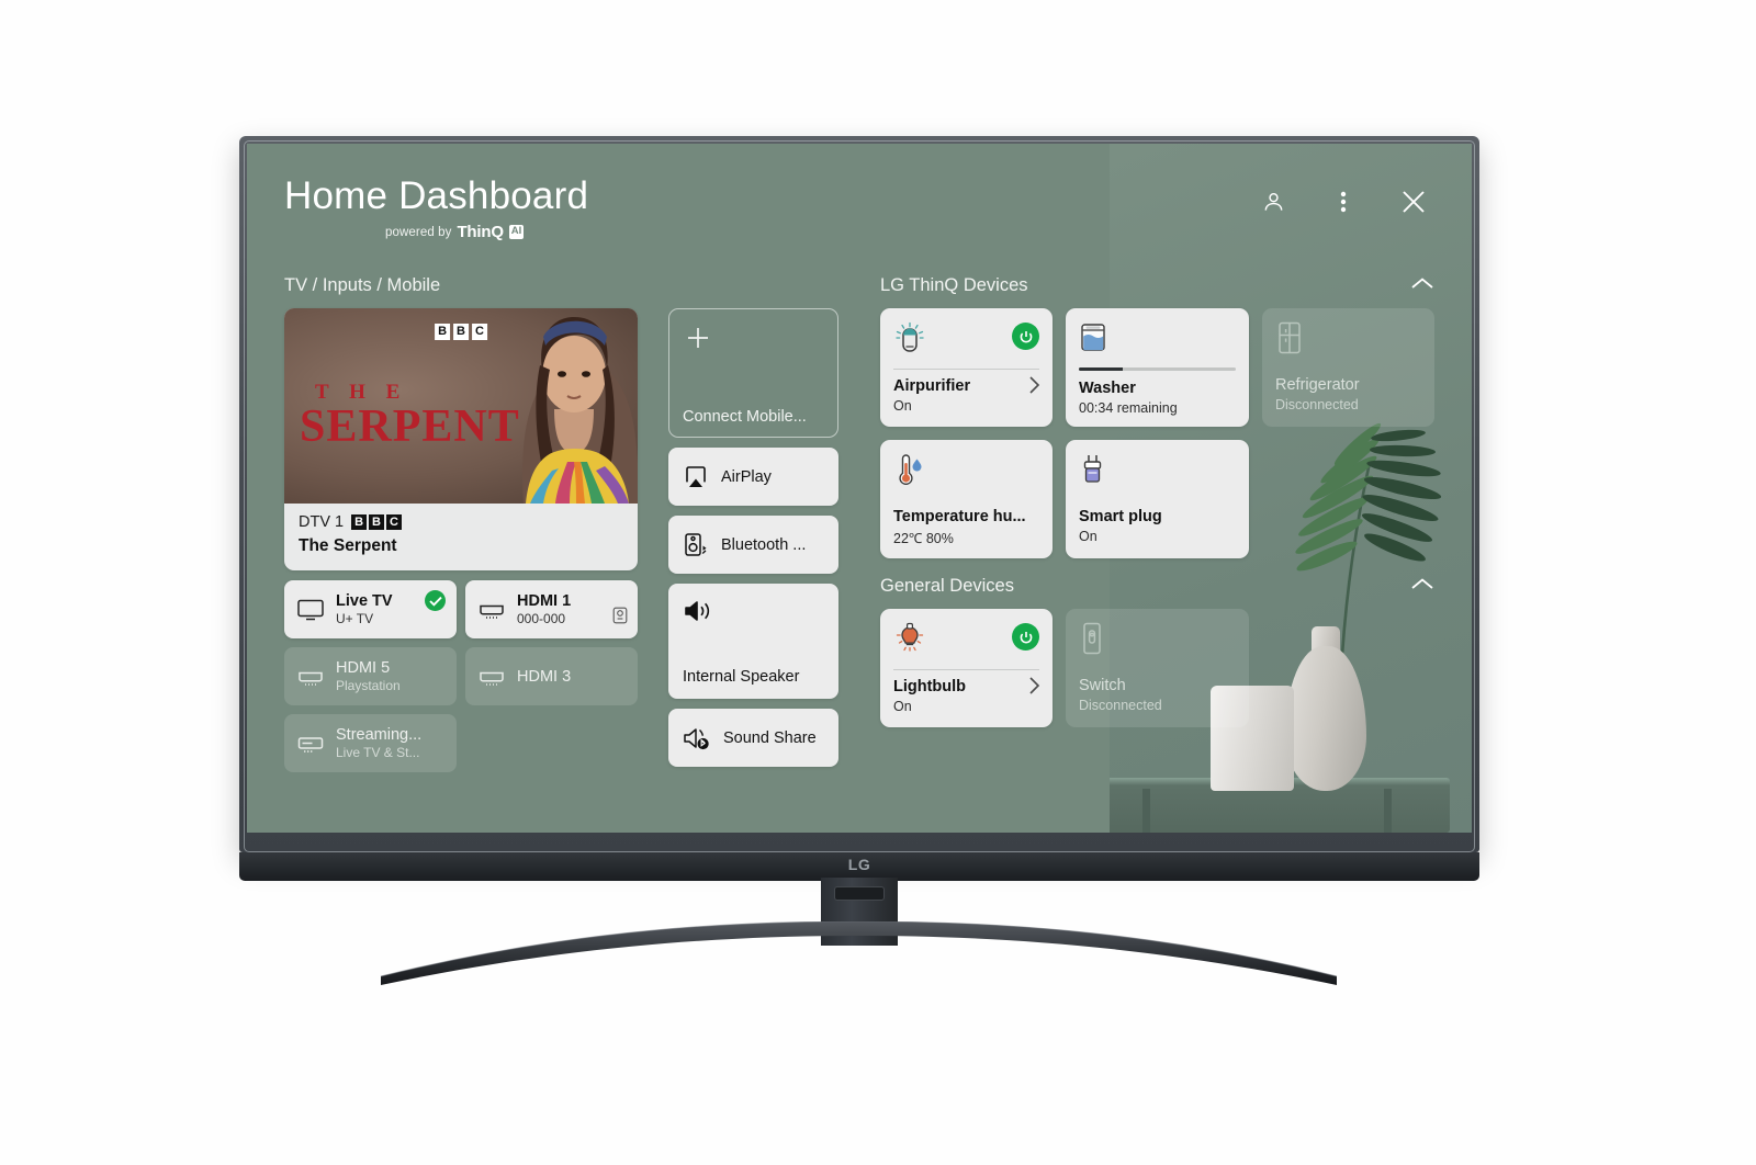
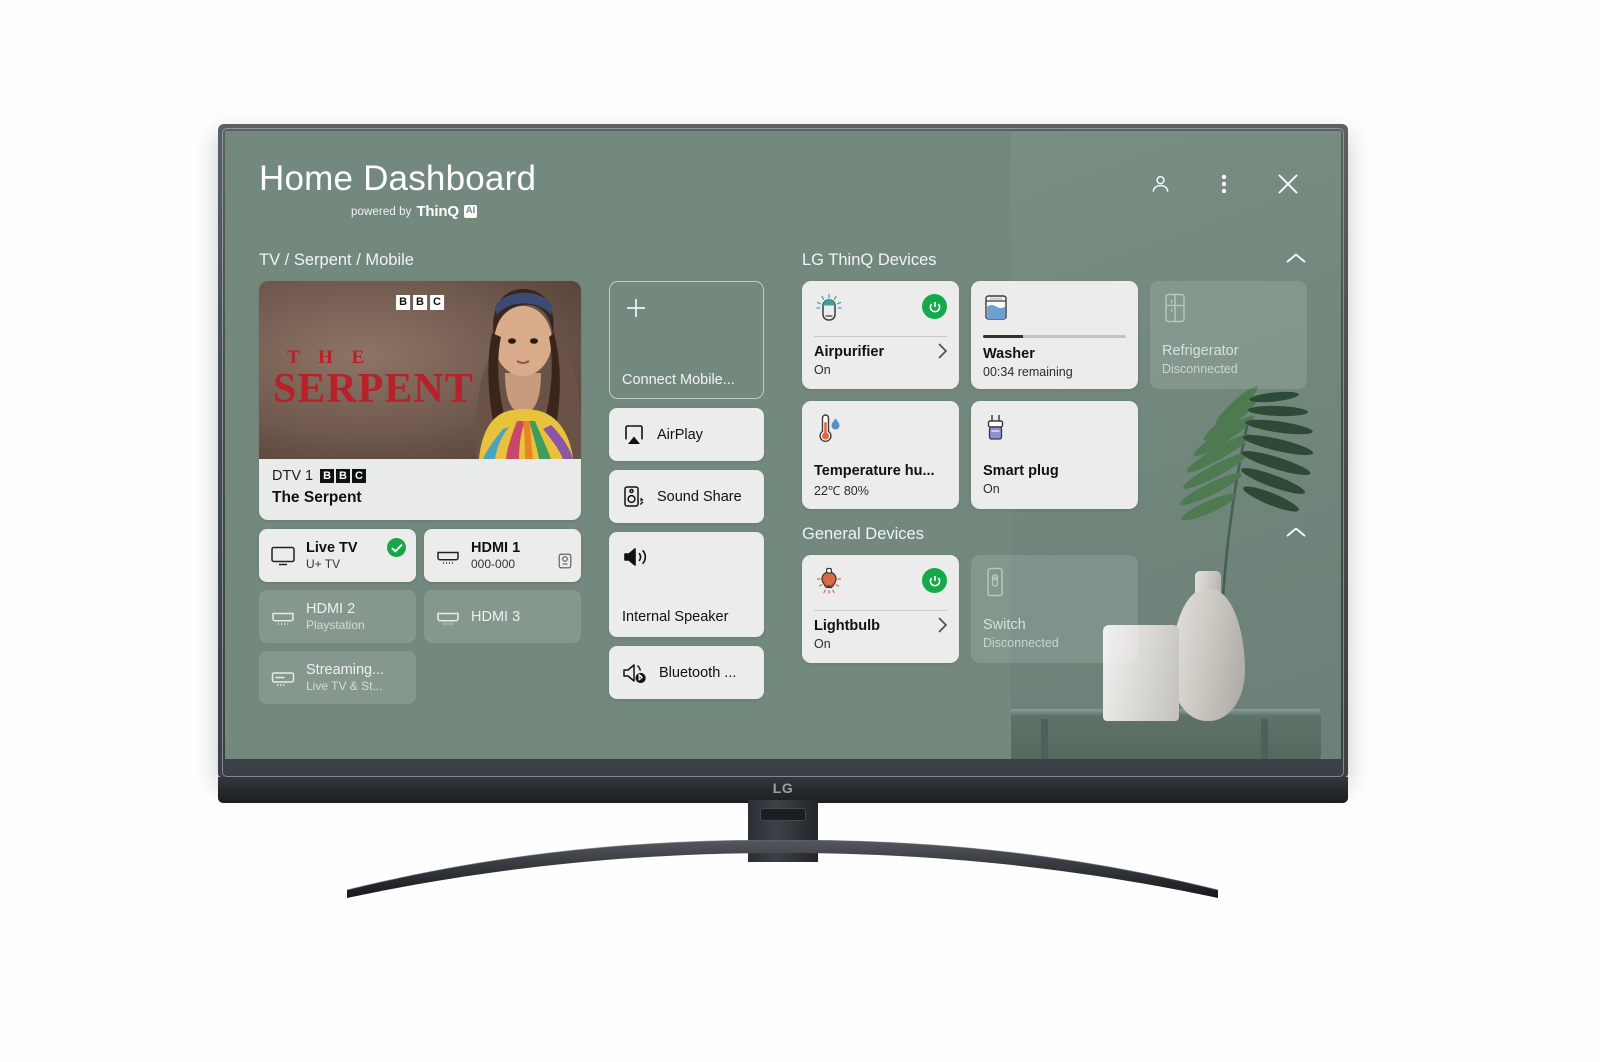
  Home Dashboard
  powered by
  ThinQ
  AI
- TV / Inputs / Mobile
+ TV / Serpent / Mobile
  B
  B
  C
  T H E
  SERPENT
  DTV 1
  B
  B
  C
  The Serpent
  Live TV
  U+ TV
  HDMI 1
  000-000
- HDMI 5
+ HDMI 2
  Playstation
  HDMI 3
  Streaming...
  Live TV & St...
  Connect Mobile...
  AirPlay
- Bluetooth ...
+ Sound Share
  Internal Speaker
- Sound Share
+ Bluetooth ...
  LG ThinQ Devices
  Airpurifier
  On
  Washer
  00:34 remaining
  Refrigerator
  Disconnected
  Temperature hu...
  22℃ 80%
  Smart plug
  On
  General Devices
  Lightbulb
  On
  Switch
  Disconnected
  LG
